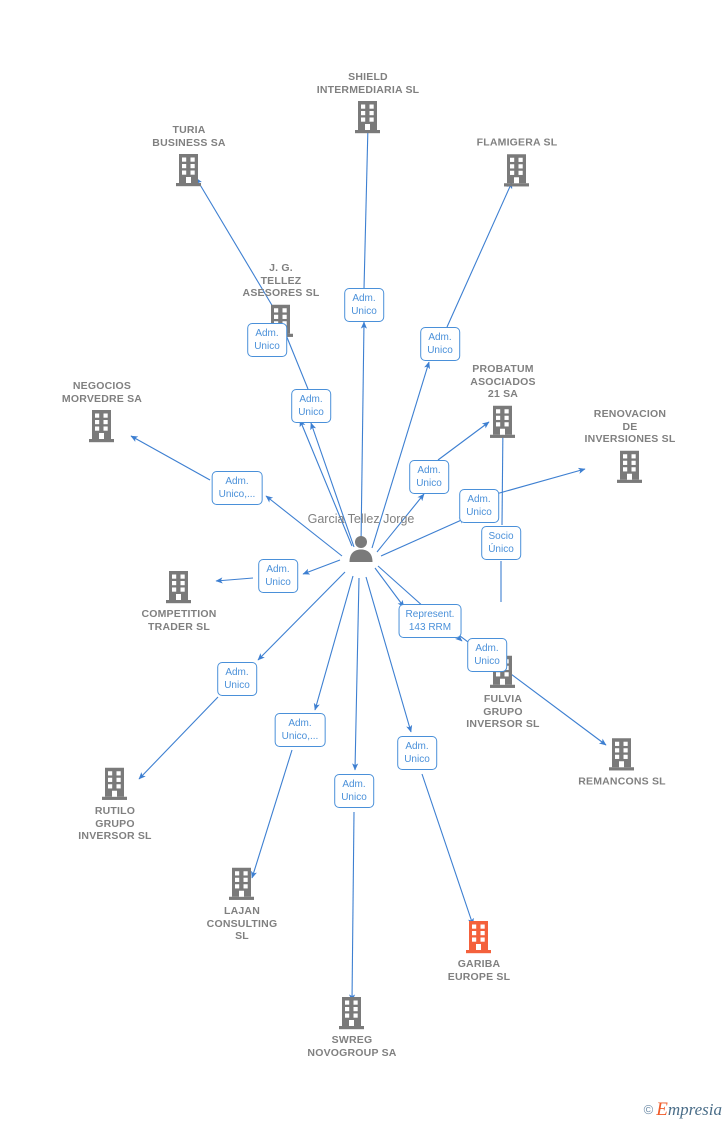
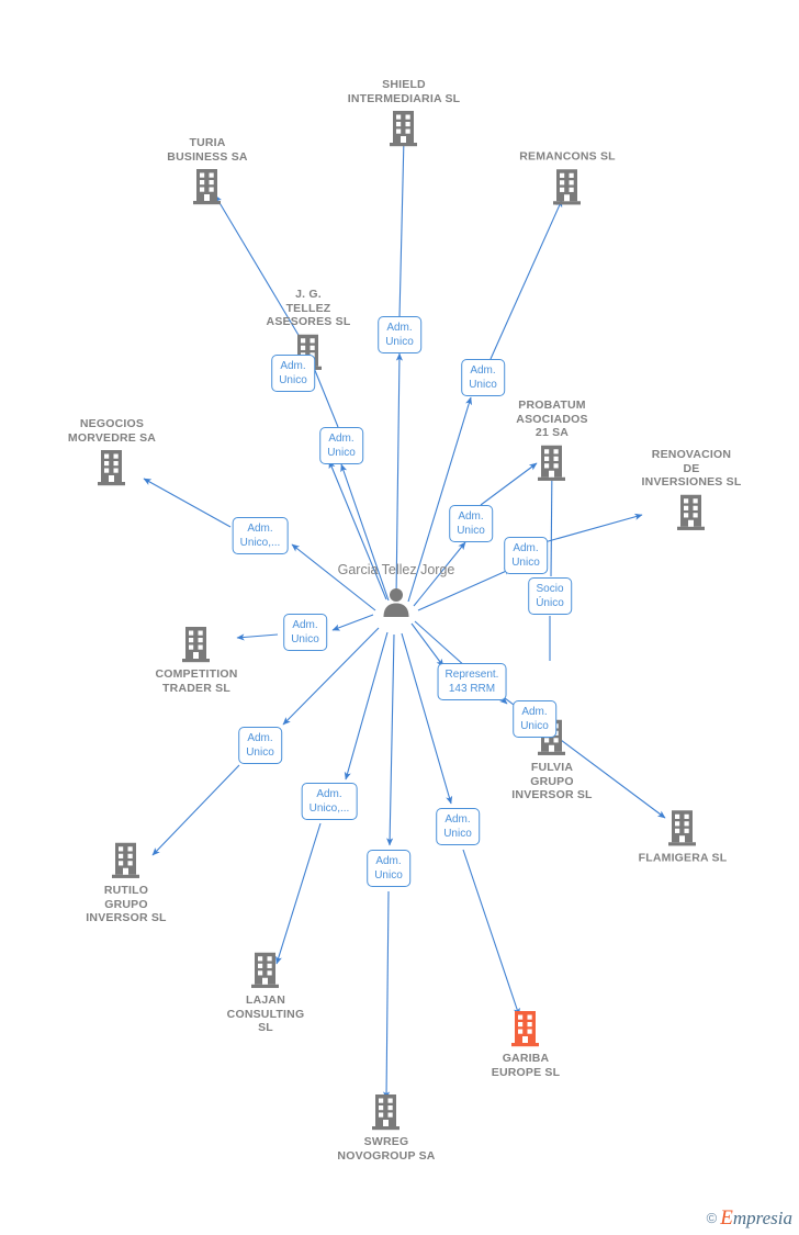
  SHIELD
  INTERMEDIARIA SL
  TURIA
  BUSINESS SA
- FLAMIGERA SL
+ REMANCONS SL
  J. G.
  TELLEZ
  ASESORES SL
  NEGOCIOS
  MORVEDRE SA
  PROBATUM
  ASOCIADOS
  21 SA
  RENOVACION
  DE
  INVERSIONES SL
  COMPETITION
  TRADER SL
  FULVIA
  GRUPO
  INVERSOR SL
- REMANCONS SL
+ FLAMIGERA SL
  RUTILO
  GRUPO
  INVERSOR SL
  LAJAN
  CONSULTING
  SL
  GARIBA
  EUROPE SL
  SWREG
  NOVOGROUP SA
  Garcia Tellez Jorge
  Adm.
  Unico
  Adm.
  Unico
  Adm.
  Unico
  Adm.
  Unico
  Adm.
  Unico
  Adm.
  Unico,...
  Adm.
  Unico
  Socio
  Único
  Adm.
  Unico
  Represent.
  143 RRM
  Adm.
  Unico
  Adm.
  Unico
  Adm.
  Unico,...
  Adm.
  Unico
  Adm.
  Unico
  ©
  Empresia
